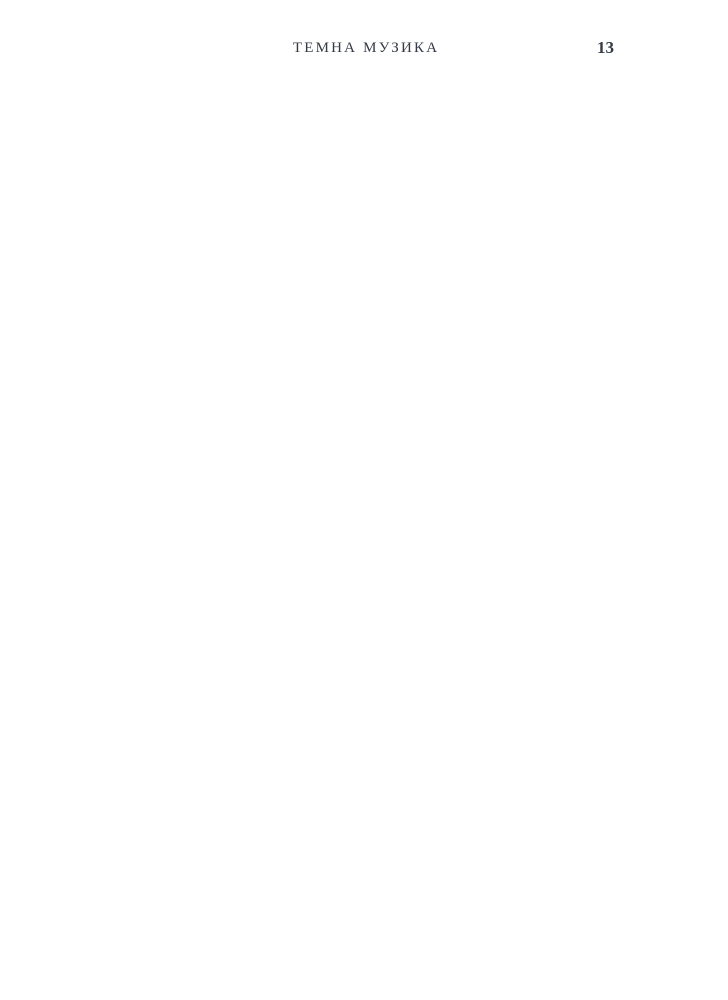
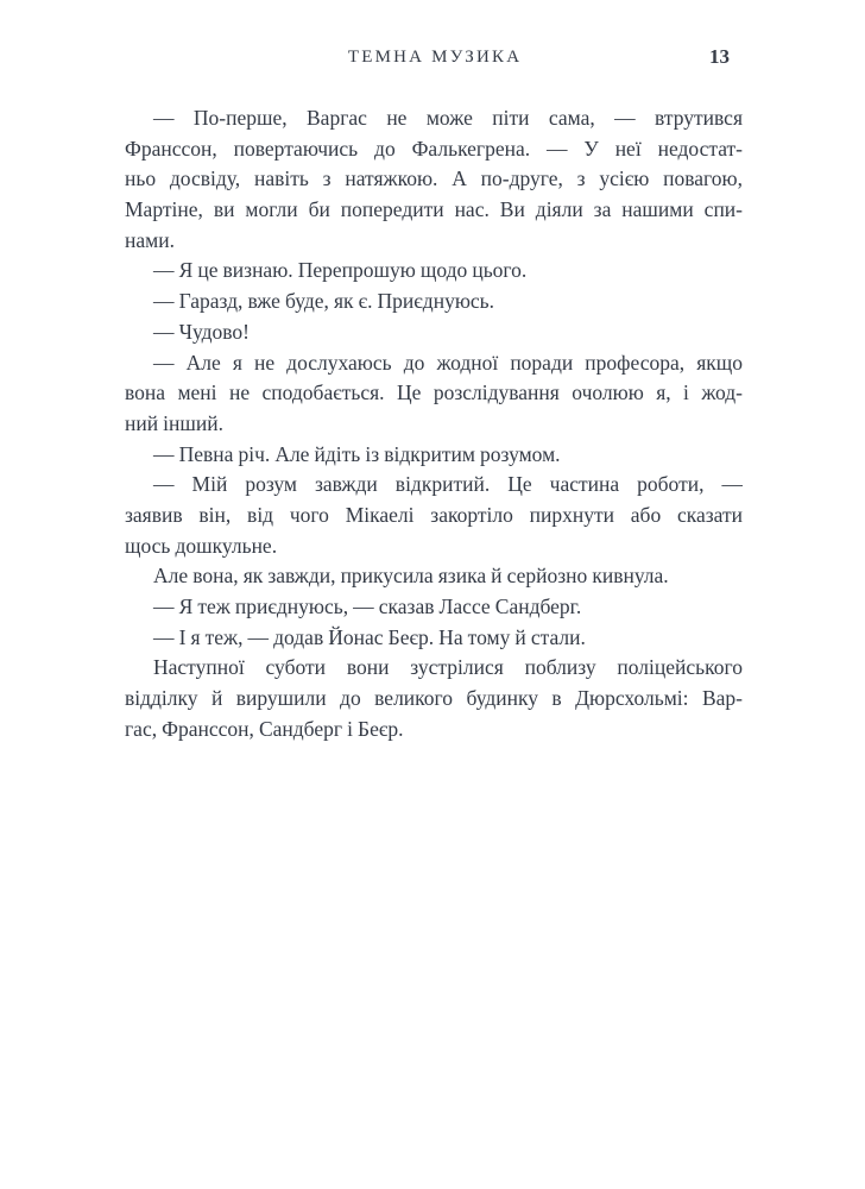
  ТЕМНА МУЗИКА
  13
+ — По-перше, Варгас не може піти сама, — втрутився
+ Франссон, повертаючись до Фалькегрена. — У неї недостат-
+ ньо досвіду, навіть з натяжкою. А по-друге, з усією повагою,
+ Мартіне, ви могли би попередити нас. Ви діяли за нашими спи-
+ нами.
+ — Я це визнаю. Перепрошую щодо цього.
+ — Гаразд, вже буде, як є. Приєднуюсь.
+ — Чудово!
+ — Але я не дослухаюсь до жодної поради професора, якщо
+ вона мені не сподобається. Це розслідування очолюю я, і жод-
+ ний інший.
+ — Певна річ. Але йдіть із відкритим розумом.
+ — Мій розум завжди відкритий. Це частина роботи, —
+ заявив він, від чого Мікаелі закортіло пирхнути або сказати
+ щось дошкульне.
+ Але вона, як завжди, прикусила язика й серйозно кивнула.
+ — Я теж приєднуюсь, — сказав Лассе Сандберг.
+ — І я теж, — додав Йонас Беєр. На тому й стали.
+ Наступної суботи вони зустрілися поблизу поліцейського
+ відділку й вирушили до великого будинку в Дюрсхольмі: Вар-
+ гас, Франссон, Сандберг і Беєр.
